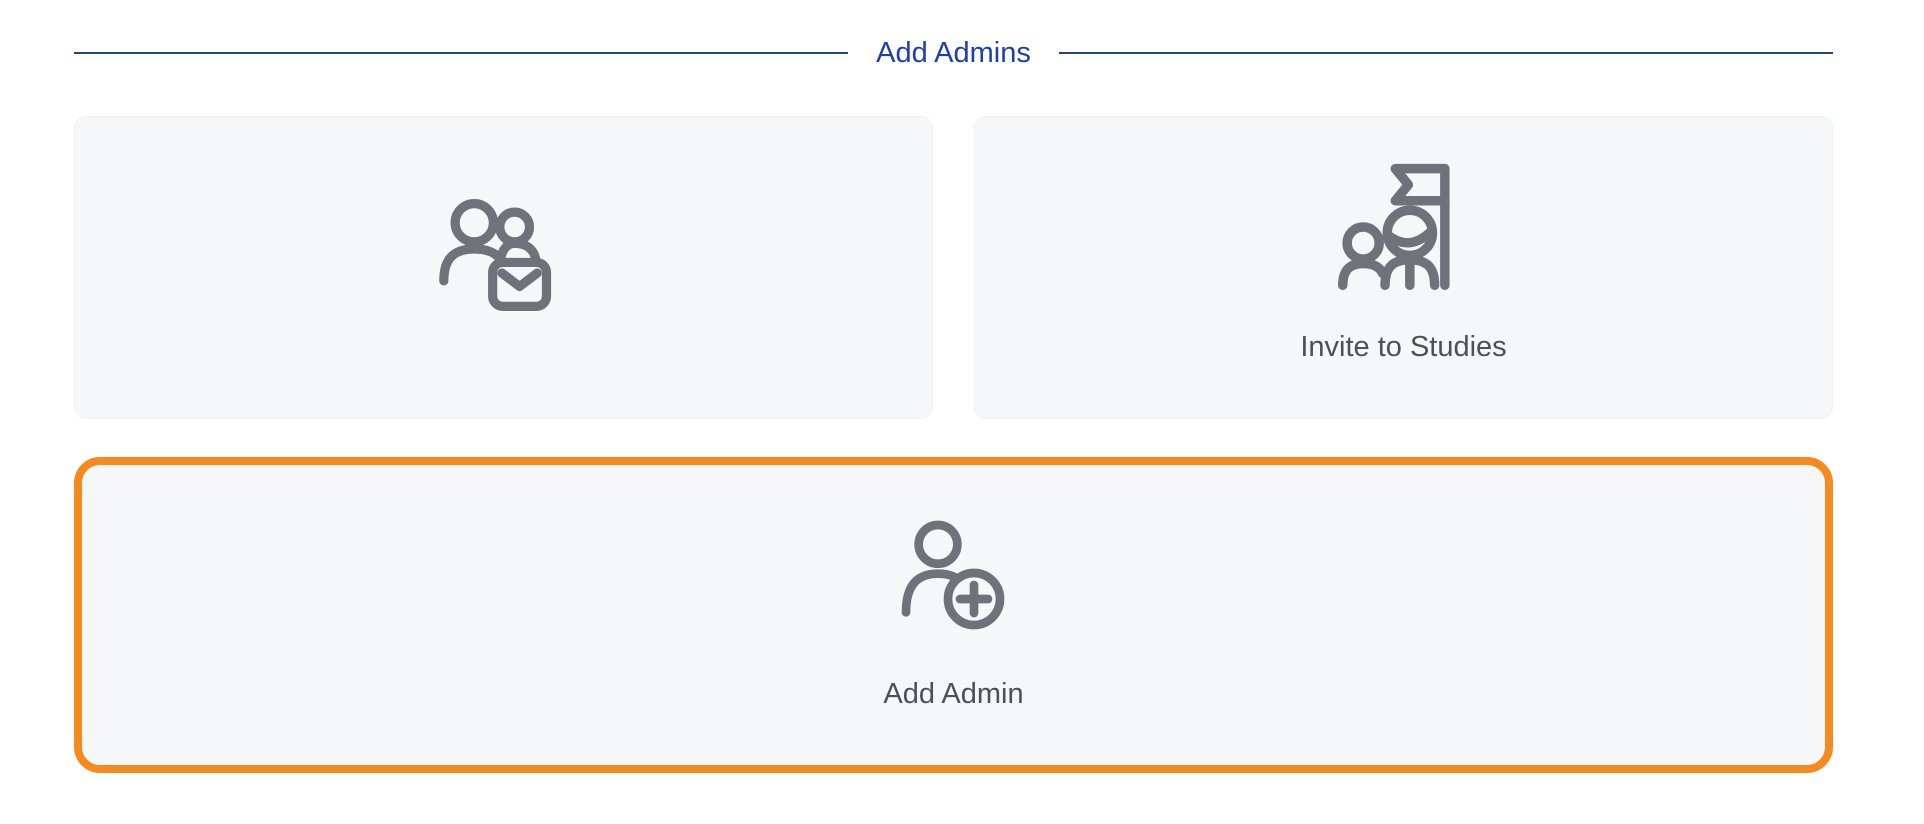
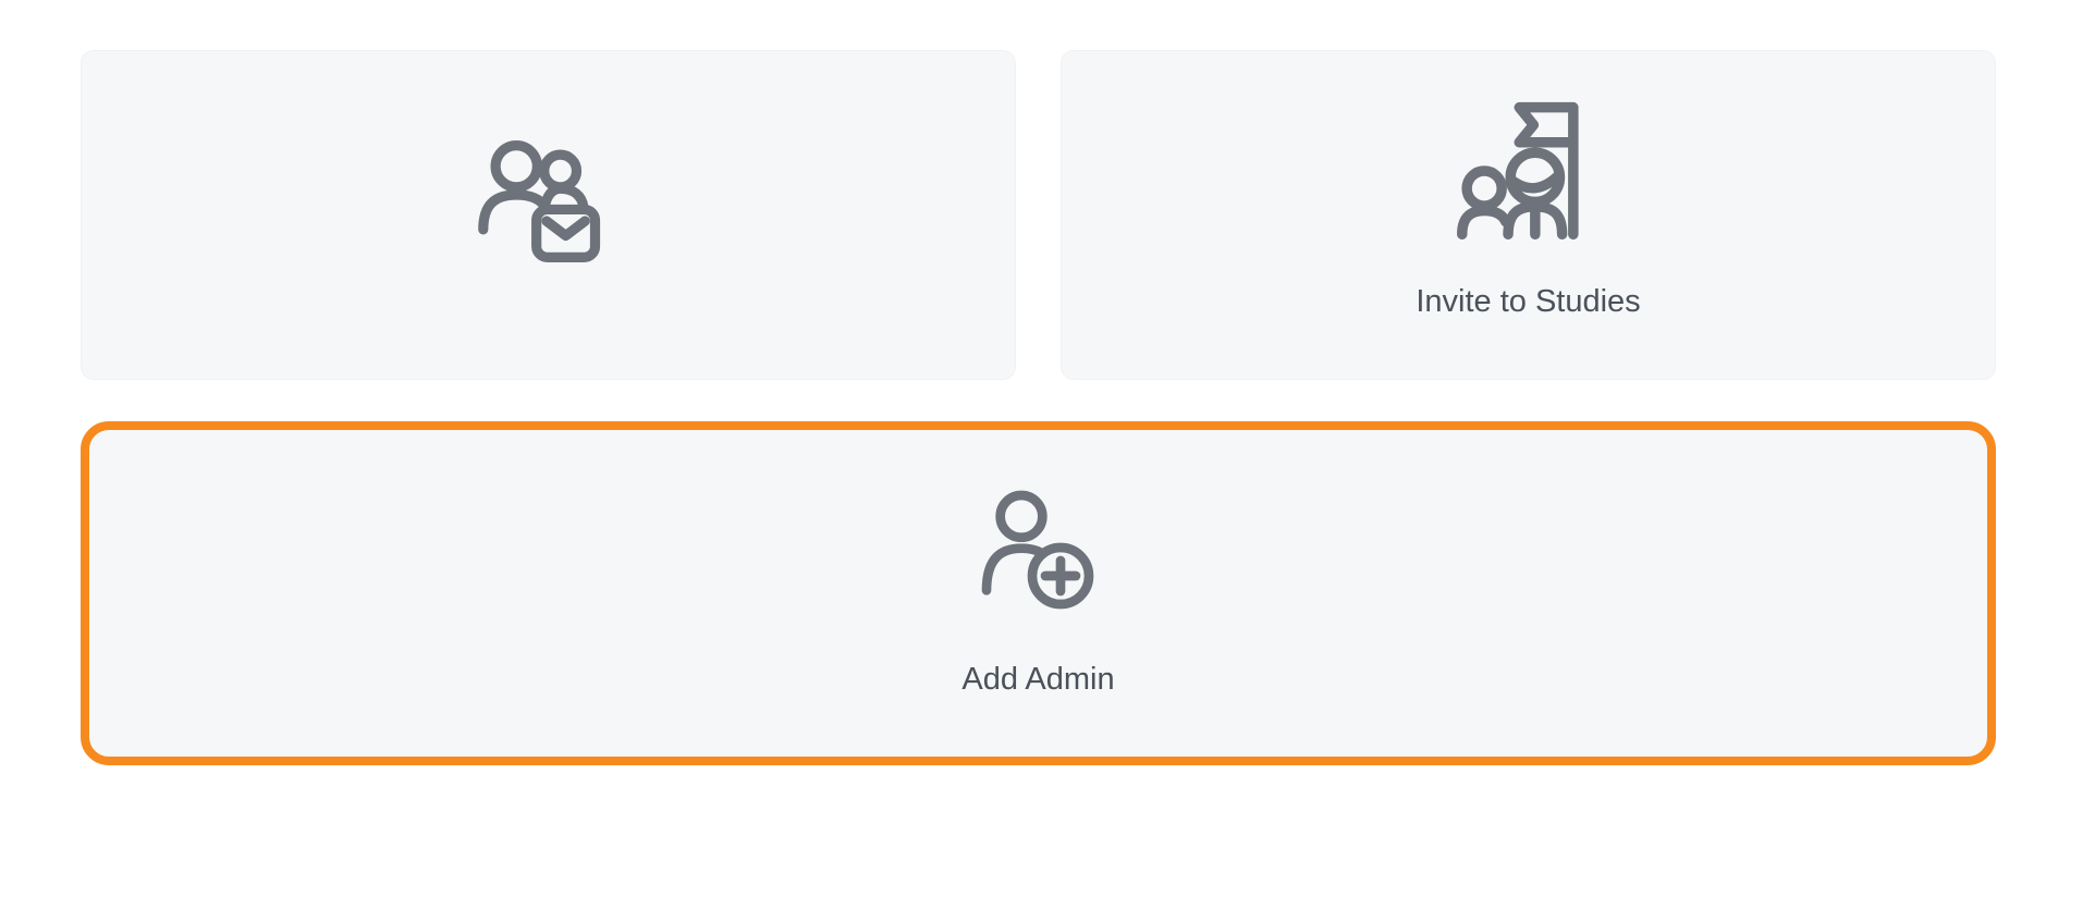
- Add Admins
  Invite to Studies
  Add Admin
